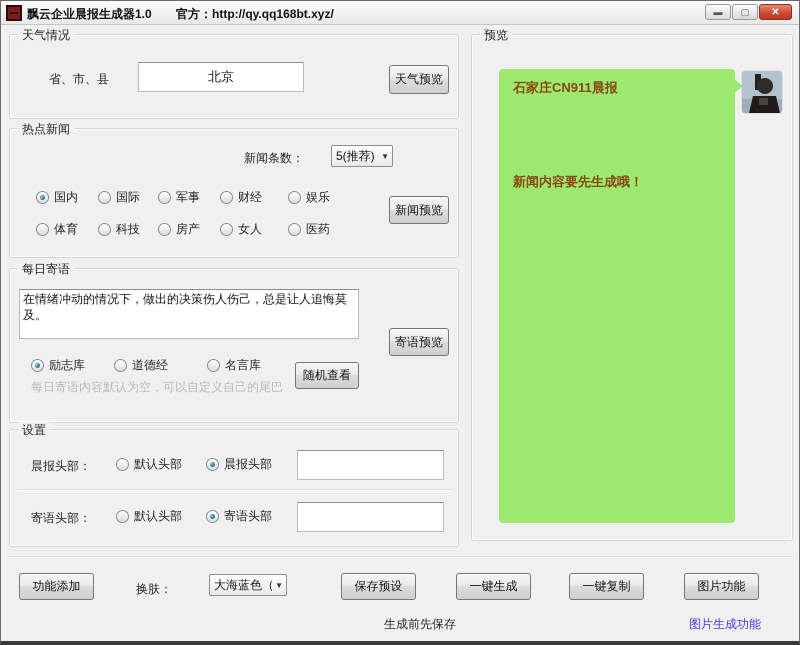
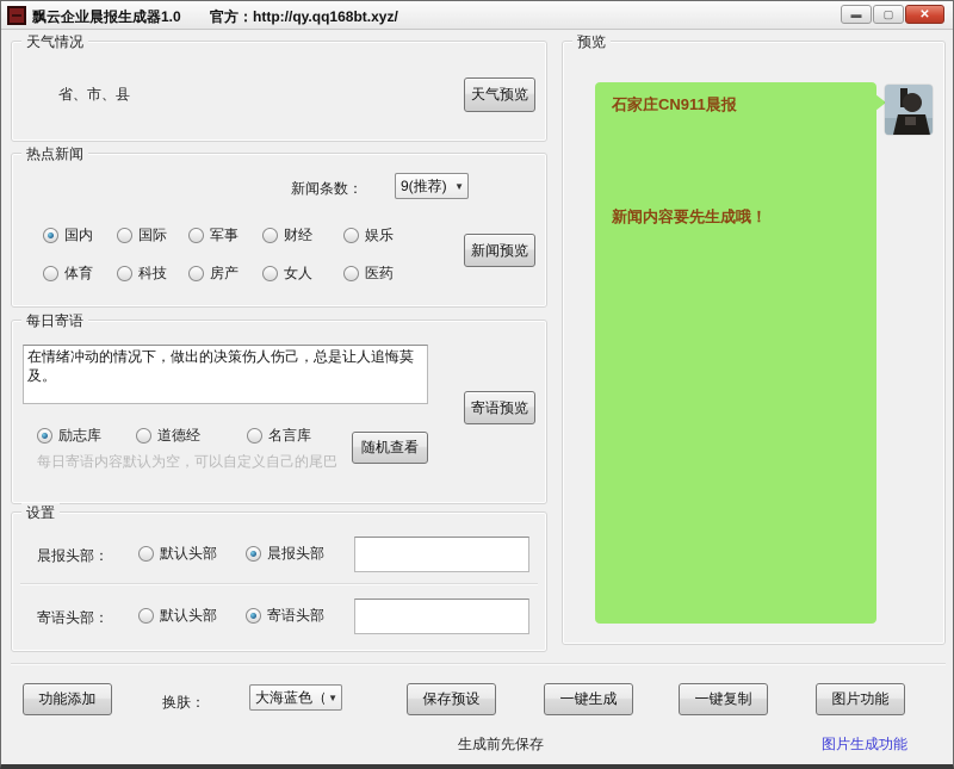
  飘云企业晨报生成器1.0
  官方：http://qy.qq168bt.xyz/
  ▬
  ▢
  ✕
  天气情况
  省、市、县
- 北京
  天气预览
  热点新闻
  新闻条数：
- 5(推荐)
+ 9(推荐)
  ▼
  国内
  国际
  军事
  财经
  娱乐
  体育
  科技
  房产
  女人
  医药
  新闻预览
  每日寄语
  在情绪冲动的情况下，做出的决策伤人伤己，总是让人追悔莫及。
  寄语预览
  励志库
  道德经
  名言库
  随机查看
  每日寄语内容默认为空，可以自定义自己的尾巴
  设置
  晨报头部：
  默认头部
  晨报头部
  寄语头部：
  默认头部
  寄语头部
  预览
  石家庄CN911晨报
  新闻内容要先生成哦！
  功能添加
  换肤：
  大海蓝色（
  ▼
  保存预设
  一键生成
  一键复制
  图片功能
  生成前先保存
  图片生成功能
